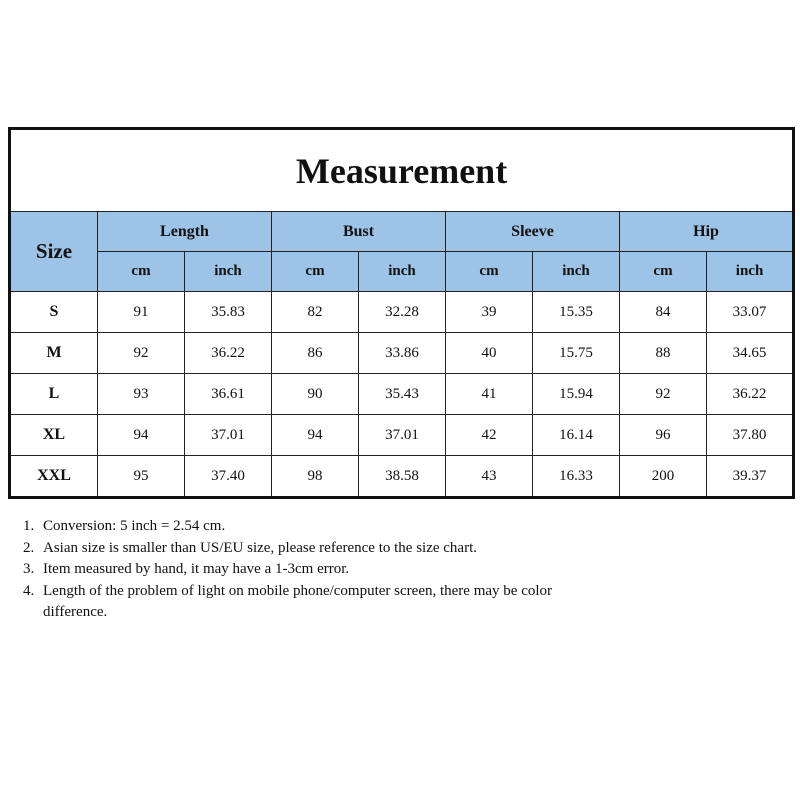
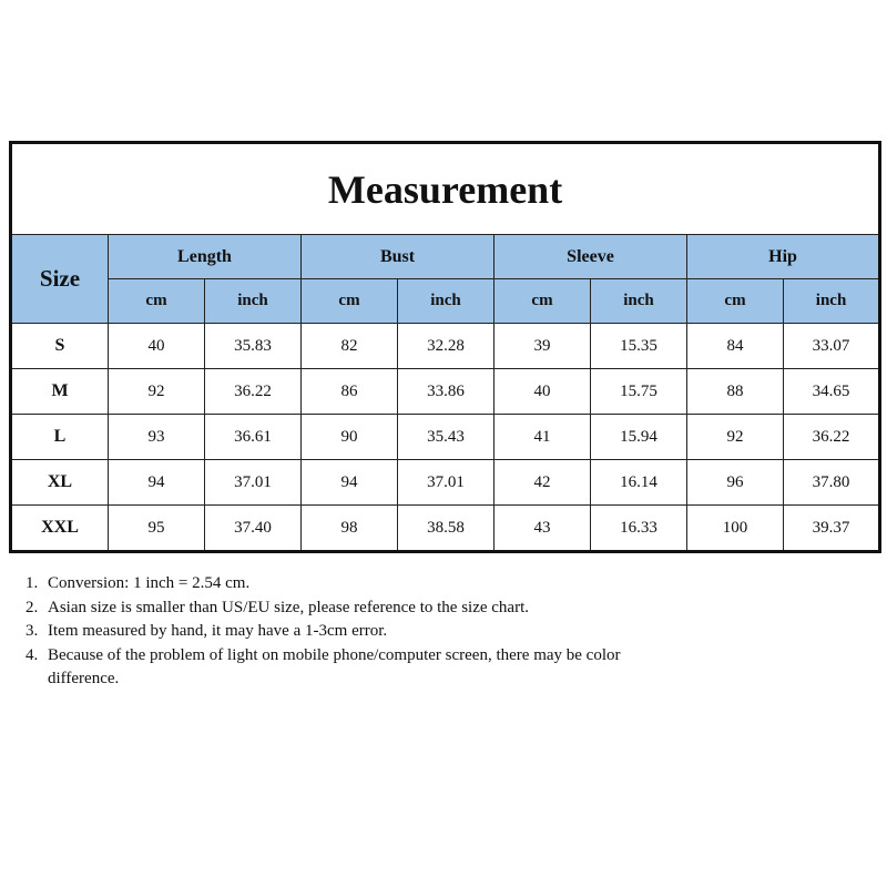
  Measurement
  Size	Length	Bust	Sleeve	Hip
  cm	inch	cm	inch	cm	inch	cm	inch
- S	91	35.83	82	32.28	39	15.35	84	33.07
+ S	40	35.83	82	32.28	39	15.35	84	33.07
  M	92	36.22	86	33.86	40	15.75	88	34.65
  L	93	36.61	90	35.43	41	15.94	92	36.22
  XL	94	37.01	94	37.01	42	16.14	96	37.80
- XXL	95	37.40	98	38.58	43	16.33	200	39.37
+ XXL	95	37.40	98	38.58	43	16.33	100	39.37
- Conversion: 5 inch = 2.54 cm.
+ Conversion: 1 inch = 2.54 cm.
  Asian size is smaller than US/EU size, please reference to the size chart.
  Item measured by hand, it may have a 1-3cm error.
- Length of the problem of light on mobile phone/computer screen, there may be color difference.
+ Because of the problem of light on mobile phone/computer screen, there may be color difference.
